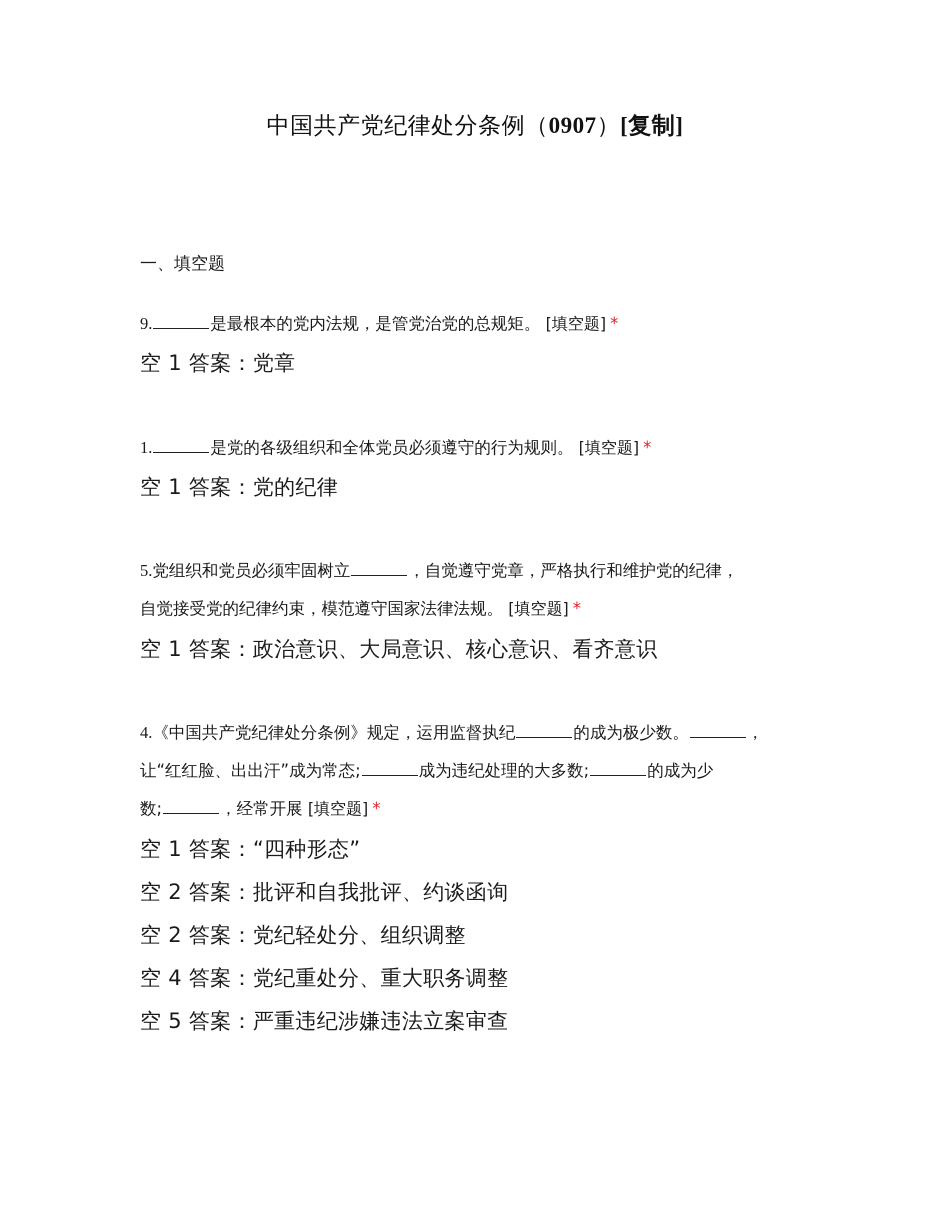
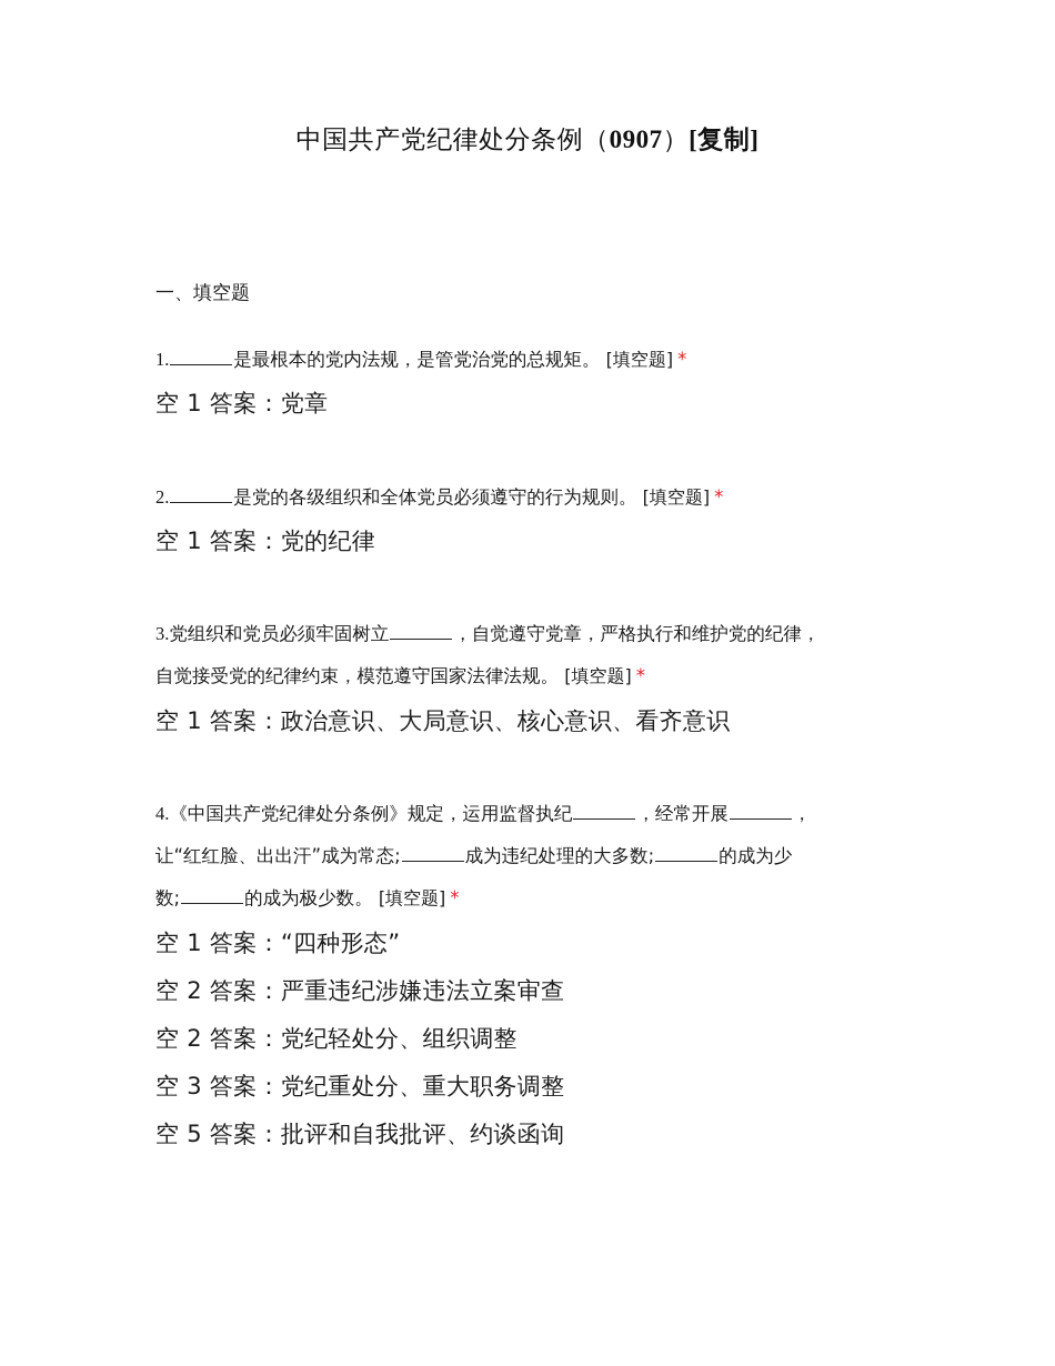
  中国共产党纪律处分条例（0907）[复制]
  一、填空题
- 9. 是最根本的党内法规，是管党治党的总规矩。 [填空题] *
+ 1. 是最根本的党内法规，是管党治党的总规矩。 [填空题] *
  空 1 答案：党章
- 1. 是党的各级组织和全体党员必须遵守的行为规则。 [填空题] *
+ 2. 是党的各级组织和全体党员必须遵守的行为规则。 [填空题] *
  空 1 答案：党的纪律
- 5.党组织和党员必须牢固树立 ，自觉遵守党章，严格执行和维护党的纪律，
+ 3.党组织和党员必须牢固树立 ，自觉遵守党章，严格执行和维护党的纪律，
  自觉接受党的纪律约束，模范遵守国家法律法规。 [填空题] *
  空 1 答案：政治意识、大局意识、核心意识、看齐意识
- 4.《中国共产党纪律处分条例》规定，运用监督执纪 的成为极少数。 ，
+ 4.《中国共产党纪律处分条例》规定，运用监督执纪 ，经常开展 ，
  让“红红脸、出出汗”成为常态; 成为违纪处理的大多数; 的成为少
- 数; ，经常开展 [填空题] *
+ 数; 的成为极少数。 [填空题] *
  空 1 答案：“四种形态”
- 空 2 答案：批评和自我批评、约谈函询
+ 空 2 答案：严重违纪涉嫌违法立案审查
  空 2 答案：党纪轻处分、组织调整
- 空 4 答案：党纪重处分、重大职务调整
+ 空 3 答案：党纪重处分、重大职务调整
- 空 5 答案：严重违纪涉嫌违法立案审查
+ 空 5 答案：批评和自我批评、约谈函询
